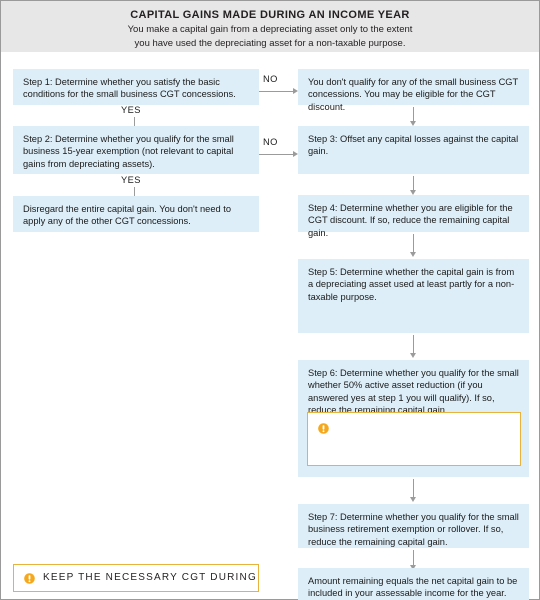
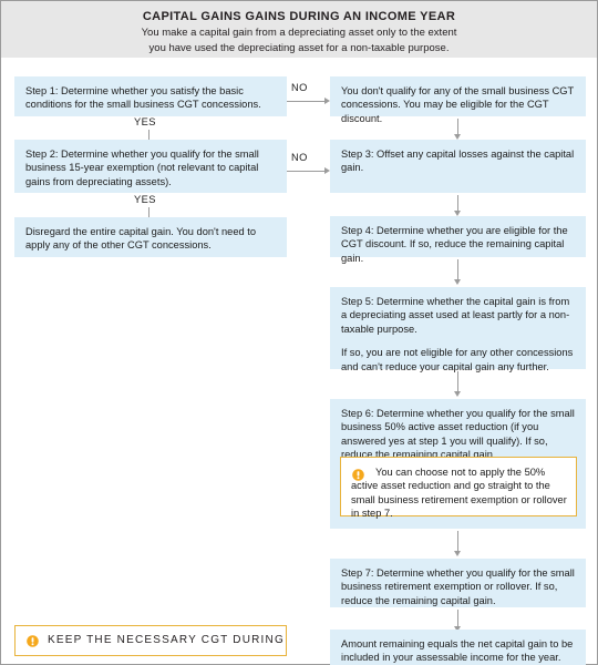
- CAPITAL GAINS MADE DURING AN INCOME YEAR
+ CAPITAL GAINS GAINS DURING AN INCOME YEAR
  You make a capital gain from a depreciating asset only to the extent
  you have used the depreciating asset for a non-taxable purpose.
  Step 1: Determine whether you satisfy the basic conditions for the small business CGT concessions.
  YES
  Step 2: Determine whether you qualify for the small business 15-year exemption (not relevant to capital gains from depreciating assets).
  YES
  Disregard the entire capital gain. You don't need to apply any of the other CGT concessions.
  NO
  NO
  You don't qualify for any of the small business CGT concessions. You may be eligible for the CGT discount.
  Step 3: Offset any capital losses against the capital gain.
  Step 4: Determine whether you are eligible for the CGT discount. If so, reduce the remaining capital gain.
  Step 5: Determine whether the capital gain is from a depreciating asset used at least partly for a non-taxable purpose.
+ If so, you are not eligible for any other concessions and can't reduce your capital gain any further.
- Step 6: Determine whether you qualify for the small whether 50% active asset reduction (if you answered yes at step 1 you will qualify). If so, reduce the remaining capital gain.
+ Step 6: Determine whether you qualify for the small business 50% active asset reduction (if you answered yes at step 1 you will qualify). If so, reduce the remaining capital gain.
+ You can choose not to apply the 50% active asset reduction and go straight to the small business retirement exemption or rollover in step 7.
  Step 7: Determine whether you qualify for the small business retirement exemption or rollover. If so, reduce the remaining capital gain.
  Amount remaining equals the net capital gain to be included in your assessable income for the year.
  KEEP THE NECESSARY CGT DURING
